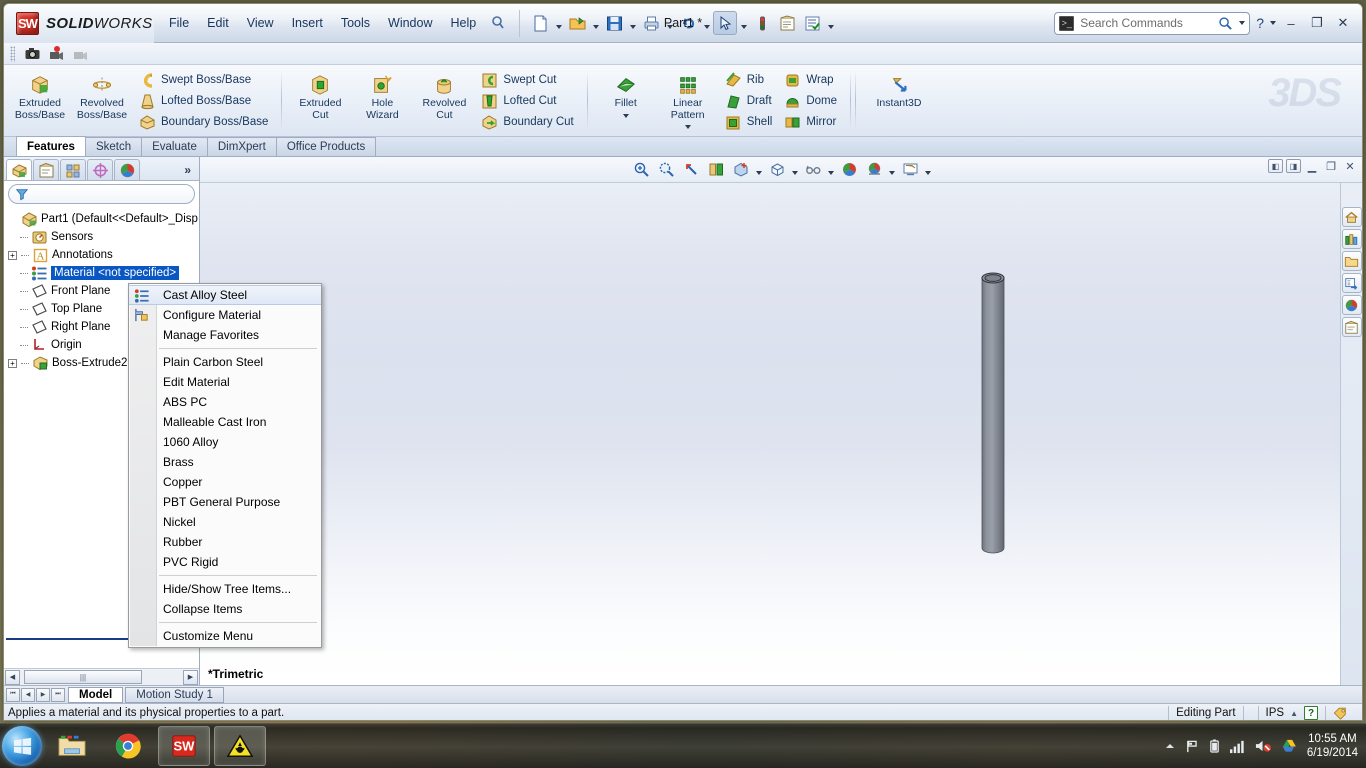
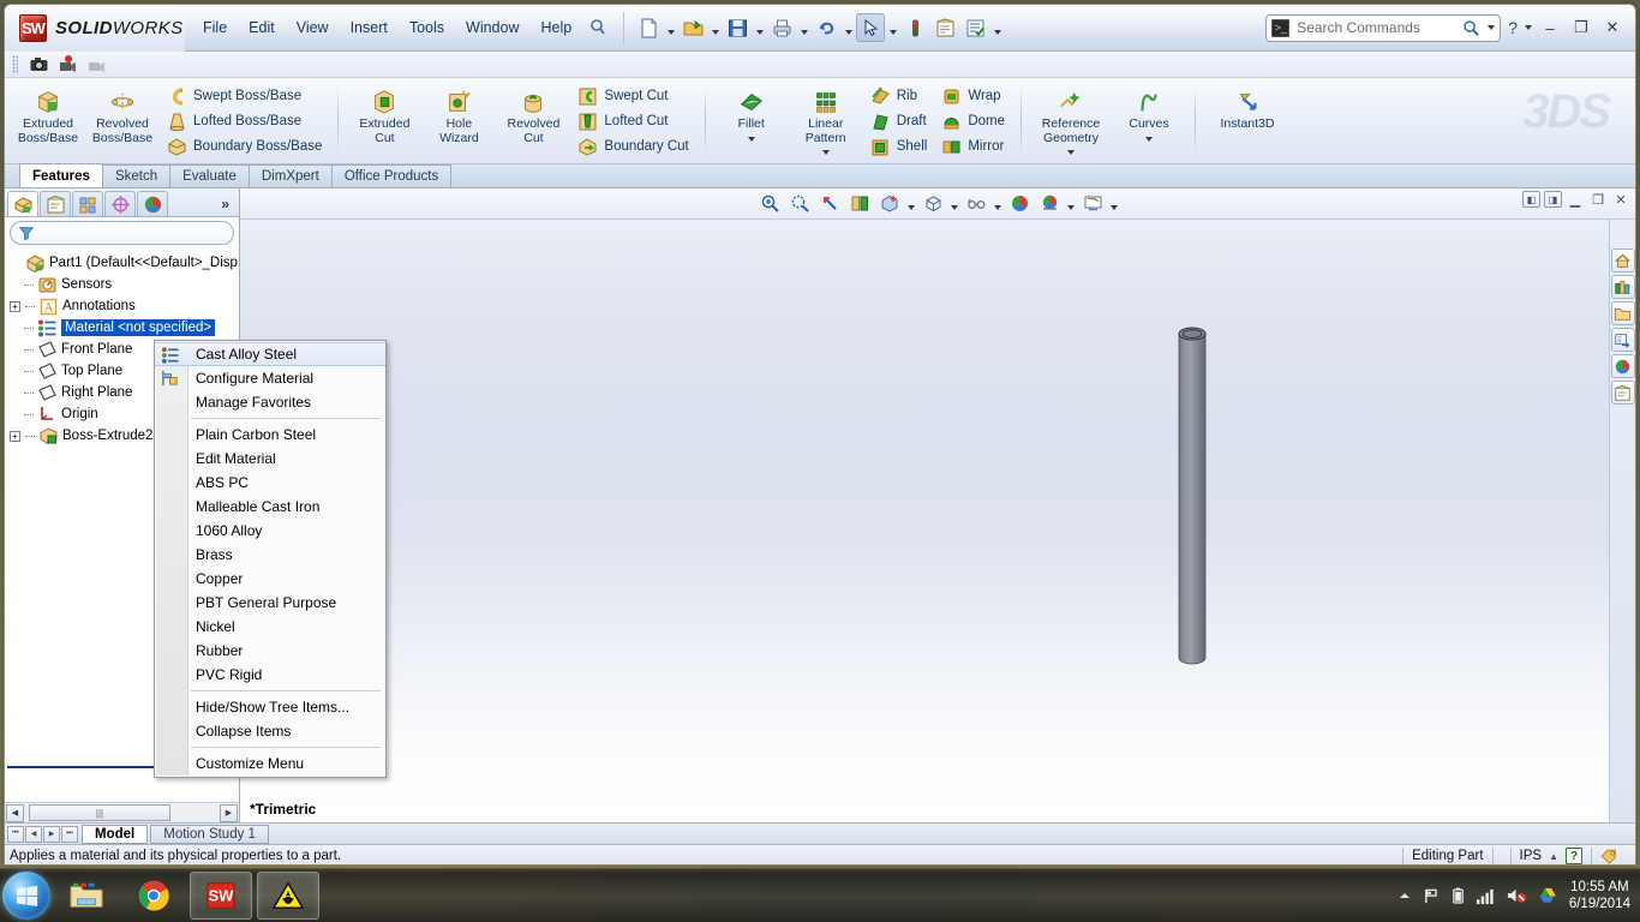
  SW
  SOLIDWORKS
  File
  Edit
  View
  Insert
  Tools
  Window
  Help
- Part1 *
  >_
  Search Commands
  ?
  –
  ❐
  ✕
  Extruded
  Boss/Base
  Revolved
  Boss/Base
  Swept Boss/Base
  Lofted Boss/Base
  Boundary Boss/Base
  Extruded
  Cut
  Hole
  Wizard
  Revolved
  Cut
  Swept Cut
  Lofted Cut
  Boundary Cut
  Fillet
  Linear
  Pattern
  Rib
  Draft
  Shell
  Wrap
  Dome
  Mirror
+ Reference
+ Geometry
+ Curves
  Instant3D
  3DS
  Features
  Sketch
  Evaluate
  DimXpert
  Office Products
  »
  Part1 (Default<<Default>_Disp
  Sensors
  +
  A
  Annotations
  Material <not specified>
  Front Plane
  Top Plane
  Right Plane
  Origin
  +
  Boss-Extrude2
  |||
  ◧
  ◨
  ▁
  ❐
  ✕
  *Trimetric
  Model
  Motion Study 1
  Applies a material and its physical properties to a part.
  Editing Part
  IPS
  ▲
  ?
  Cast Alloy Steel
  Configure Material
  Manage Favorites
  Plain Carbon Steel
  Edit Material
  ABS PC
  Malleable Cast Iron
  1060 Alloy
  Brass
  Copper
  PBT General Purpose
  Nickel
  Rubber
  PVC Rigid
  Hide/Show Tree Items...
  Collapse Items
  Customize Menu
  SW
  10:55 AM
  6/19/2014
